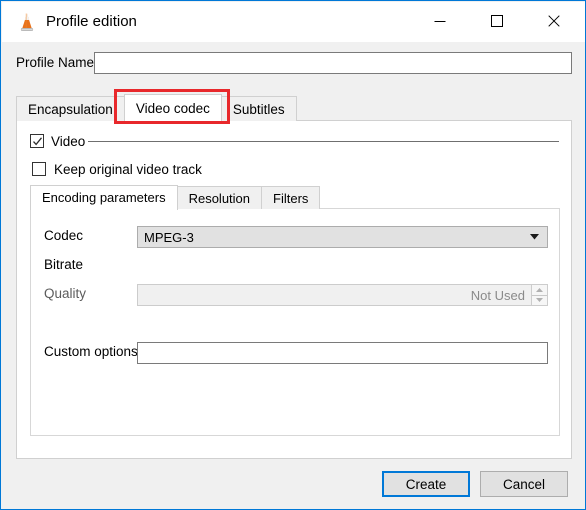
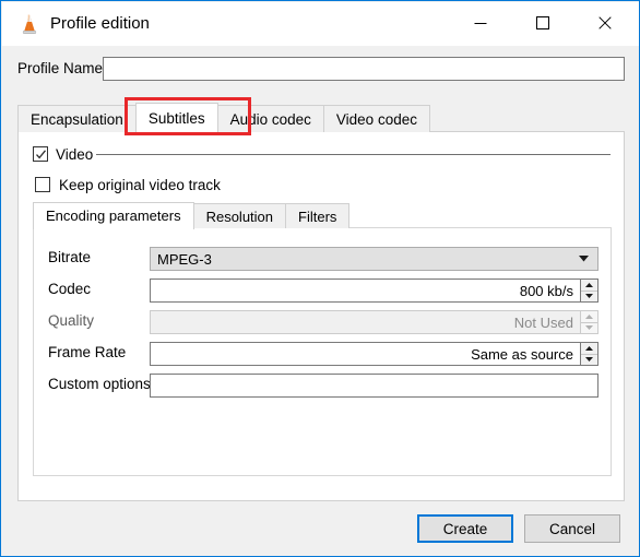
  Profile edition
  Profile Name
  Encapsulation
- Video codec
+ Subtitles
+ Audio codec
- Subtitles
+ Video codec
  Video
  Keep original video track
  Encoding parameters
  Resolution
  Filters
- Codec
+ Bitrate
  MPEG-3
- Bitrate
+ Codec
+ 800 kb/s
  Quality
  Not Used
+ Frame Rate
+ Same as source
  Custom options
  Create
  Cancel
